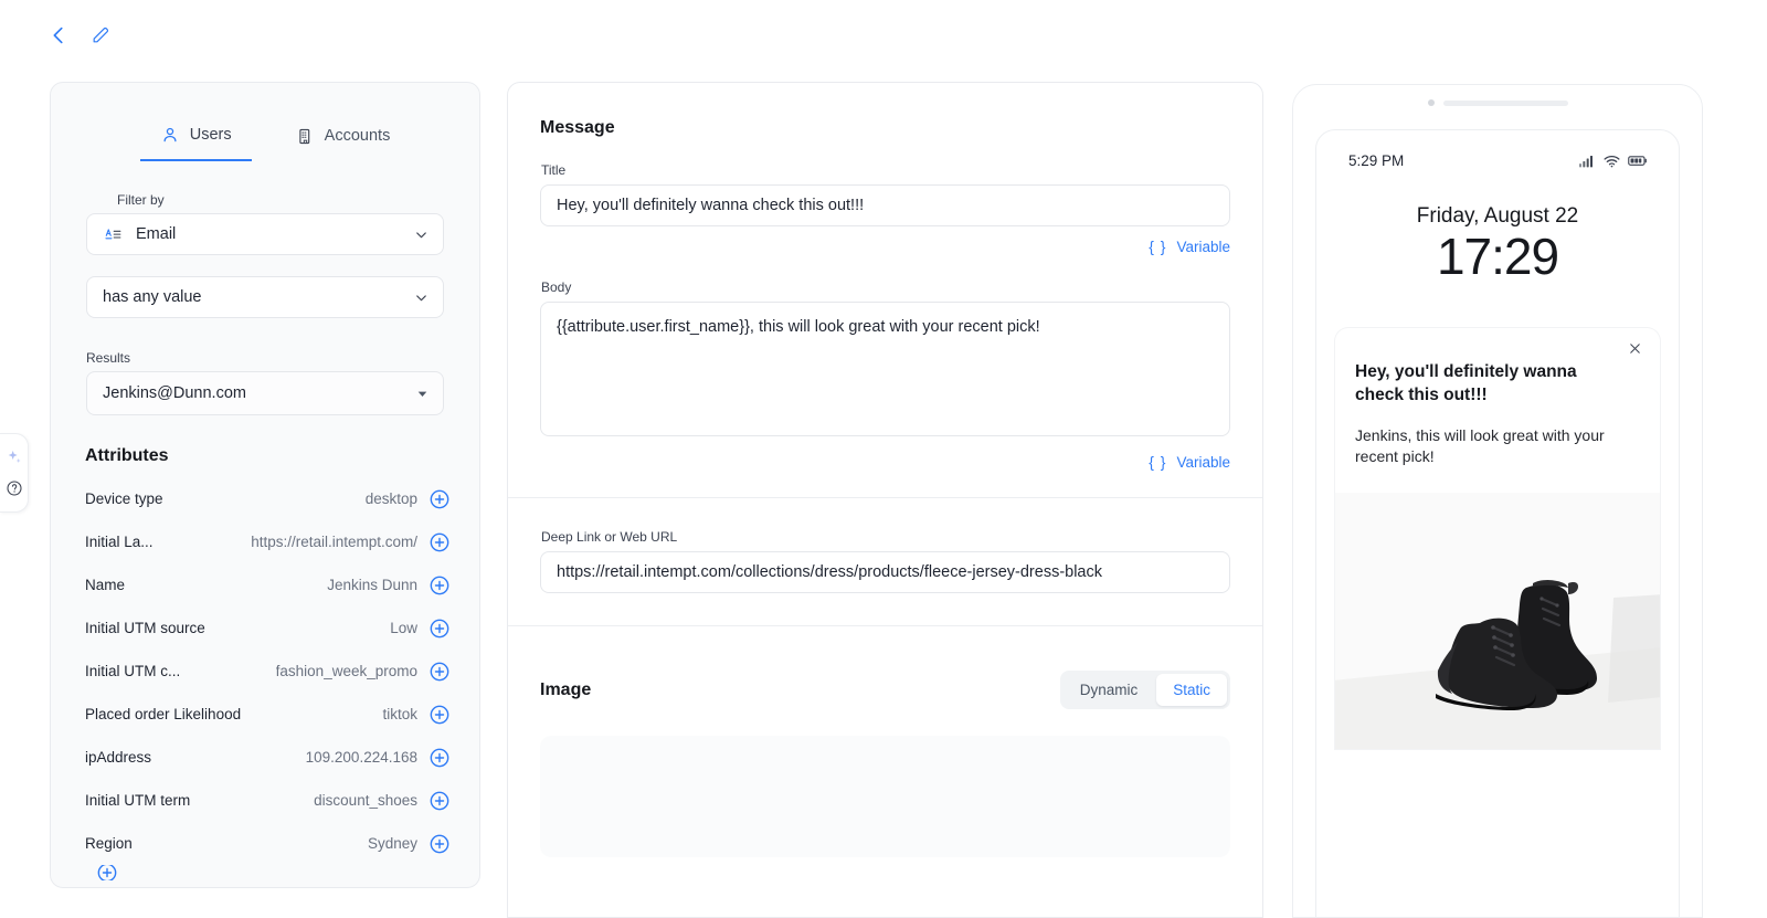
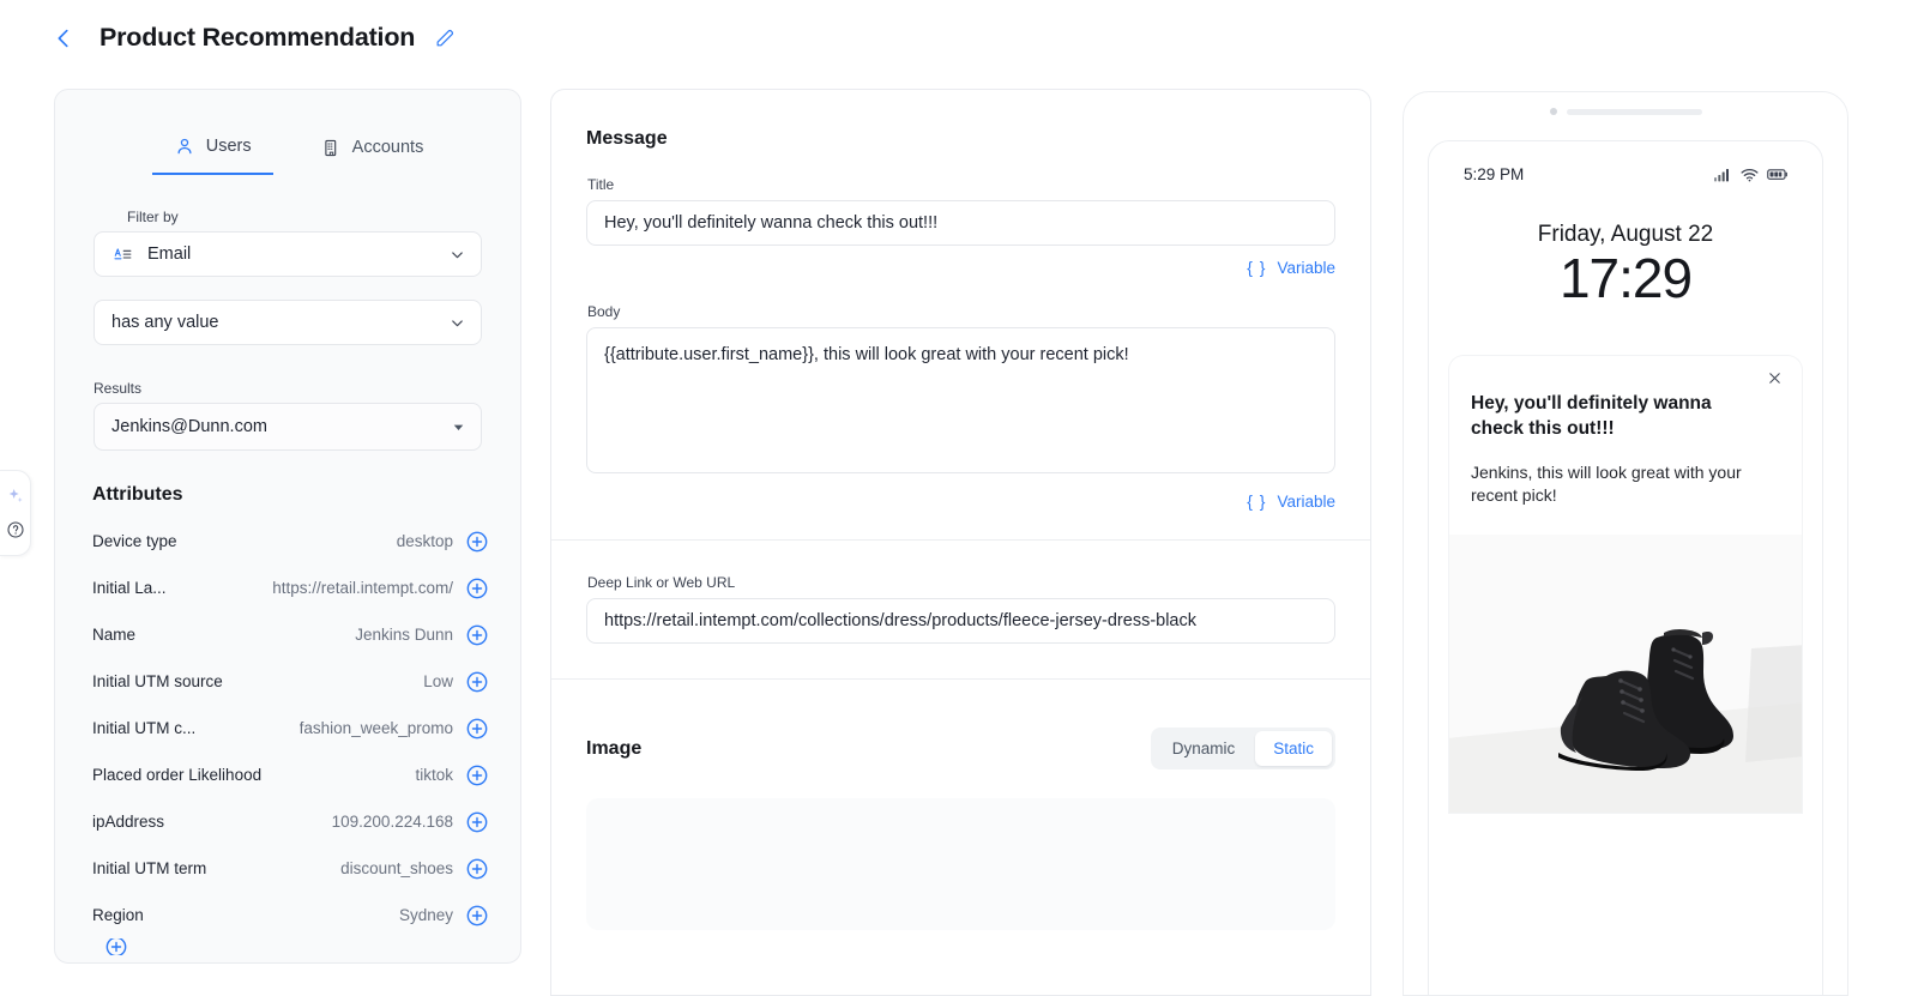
+ Product Recommendation
  Users
  Accounts
  Filter by
  Email
  has any value
  Results
  Jenkins@Dunn.com
  Attributes
  Device type
  desktop
  Initial La...
  https://retail.intempt.com/
  Name
  Jenkins Dunn
  Initial UTM source
  Low
  Initial UTM c...
  fashion_week_promo
  Placed order Likelihood
  tiktok
  ipAddress
  109.200.224.168
  Initial UTM term
  discount_shoes
  Region
  Sydney
  Message
  Title
  Hey, you'll definitely wanna check this out!!!
  { }
  Variable
  Body
  {{attribute.user.first_name}}, this will look great with your recent pick!
  { }
  Variable
  Deep Link or Web URL
  https://retail.intempt.com/collections/dress/products/fleece-jersey-dress-black
  Image
  Dynamic
  Static
  5:29 PM
  Friday, August 22
  17:29
  Hey, you'll definitely wanna check this out!!!
  Jenkins, this will look great with your recent pick!
